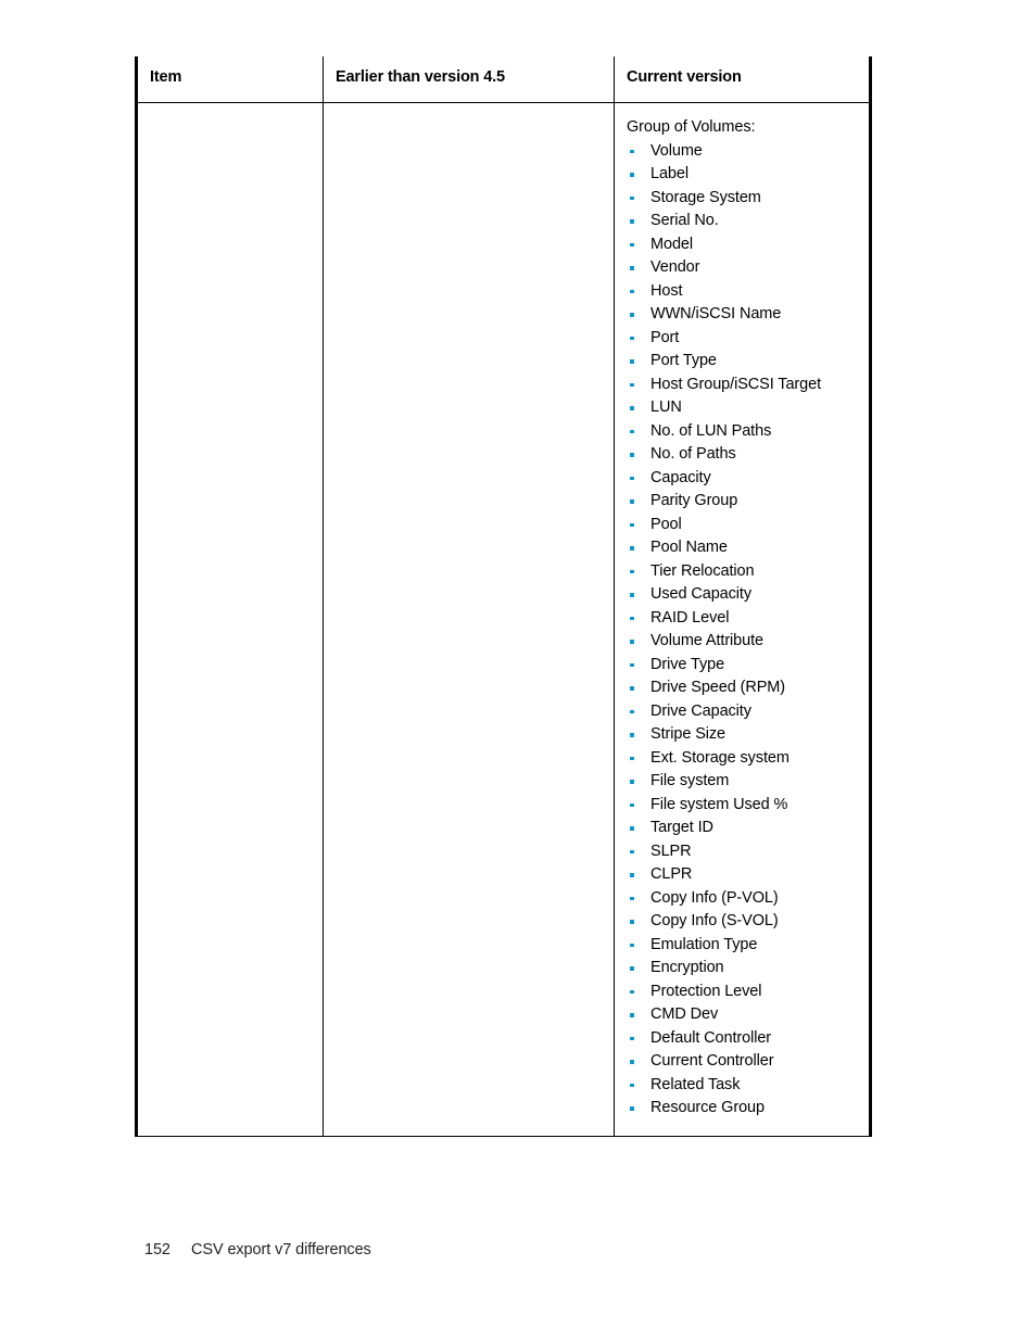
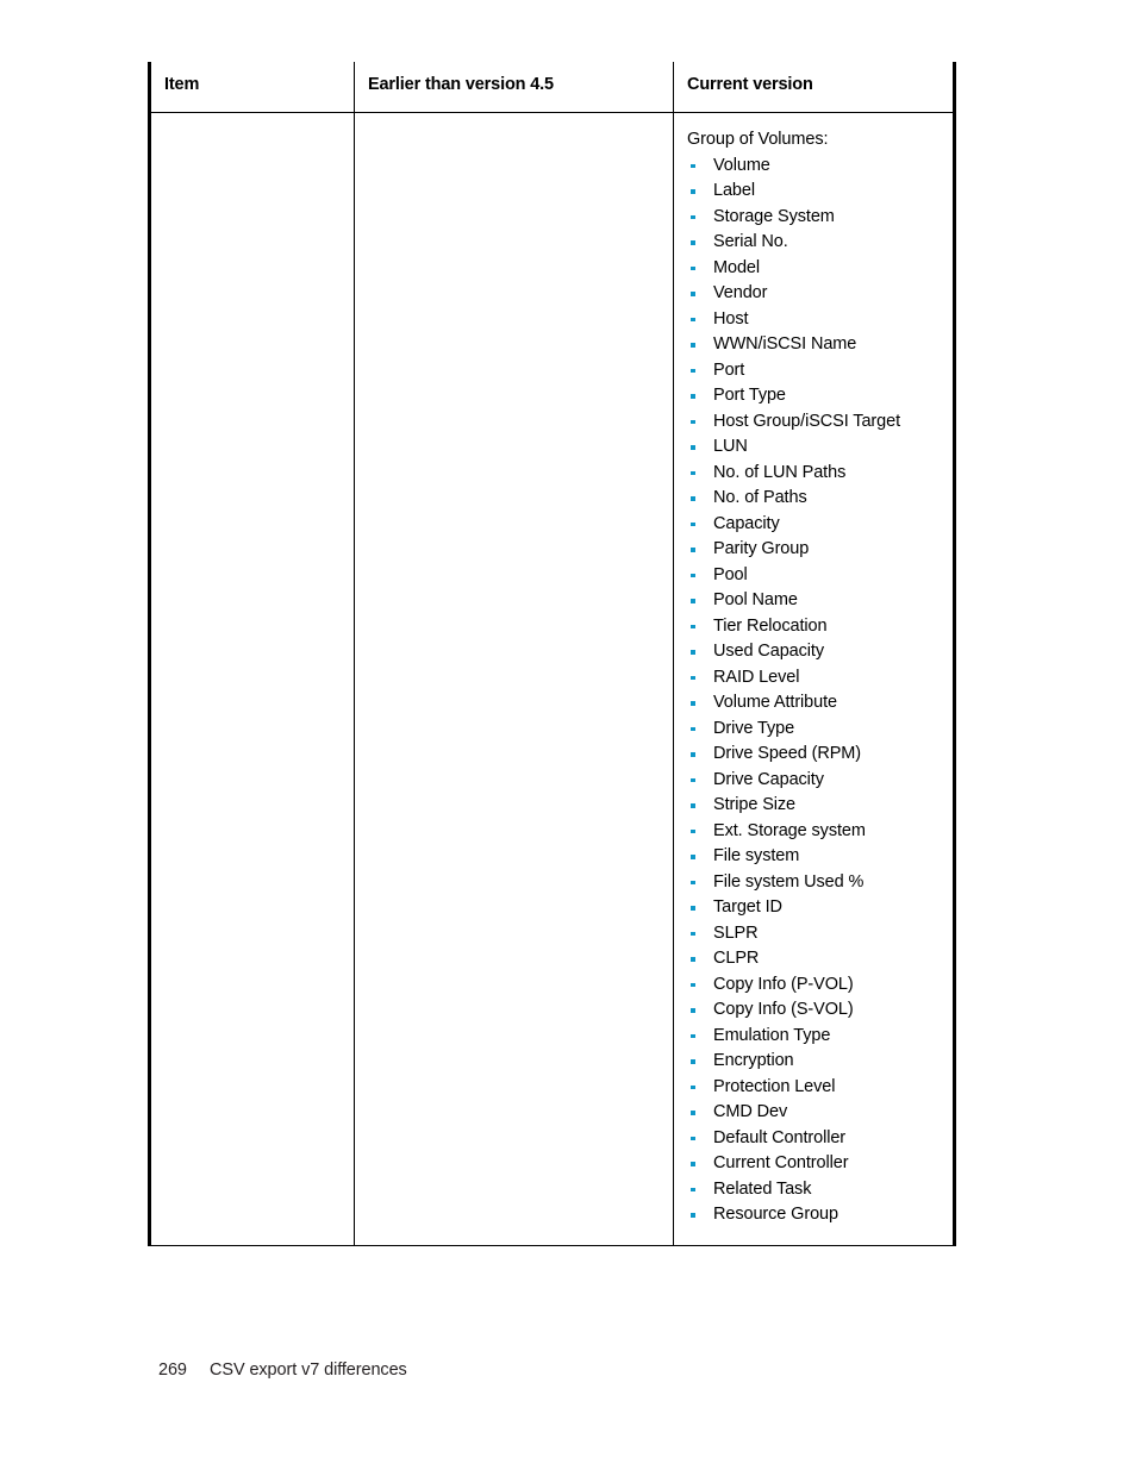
  Item	Earlier than version 4.5	Current version
  		Group of Volumes: VolumeLabelStorage SystemSerial No.ModelVendorHostWWN/iSCSI NamePortPort TypeHost Group/iSCSI TargetLUNNo. of LUN PathsNo. of PathsCapacityParity GroupPoolPool NameTier RelocationUsed CapacityRAID LevelVolume AttributeDrive TypeDrive Speed (RPM)Drive CapacityStripe SizeExt. Storage systemFile systemFile system Used %Target IDSLPRCLPRCopy Info (P-VOL)Copy Info (S-VOL)Emulation TypeEncryptionProtection LevelCMD DevDefault ControllerCurrent ControllerRelated TaskResource Group
- 152 CSV export v7 differences
+ 269 CSV export v7 differences
